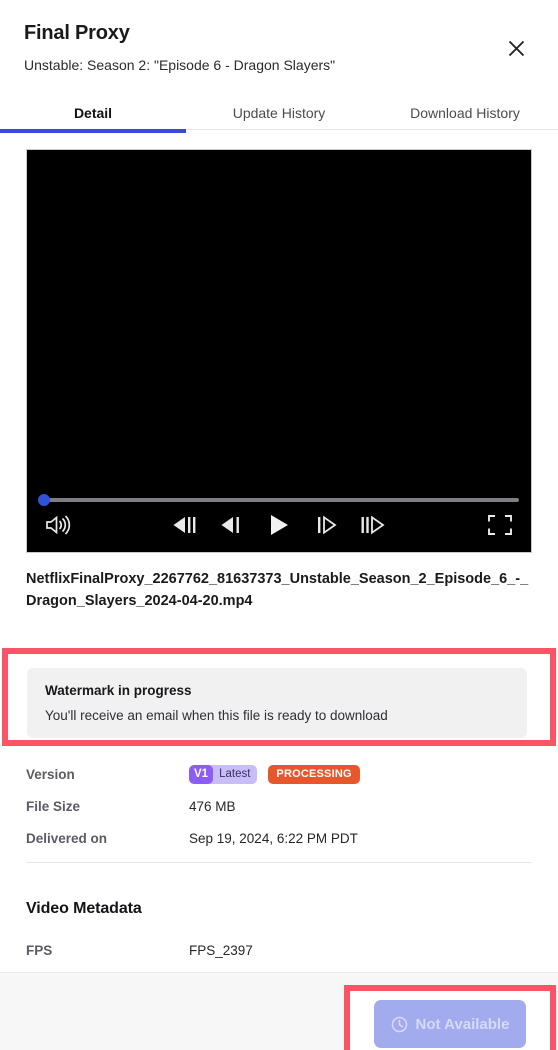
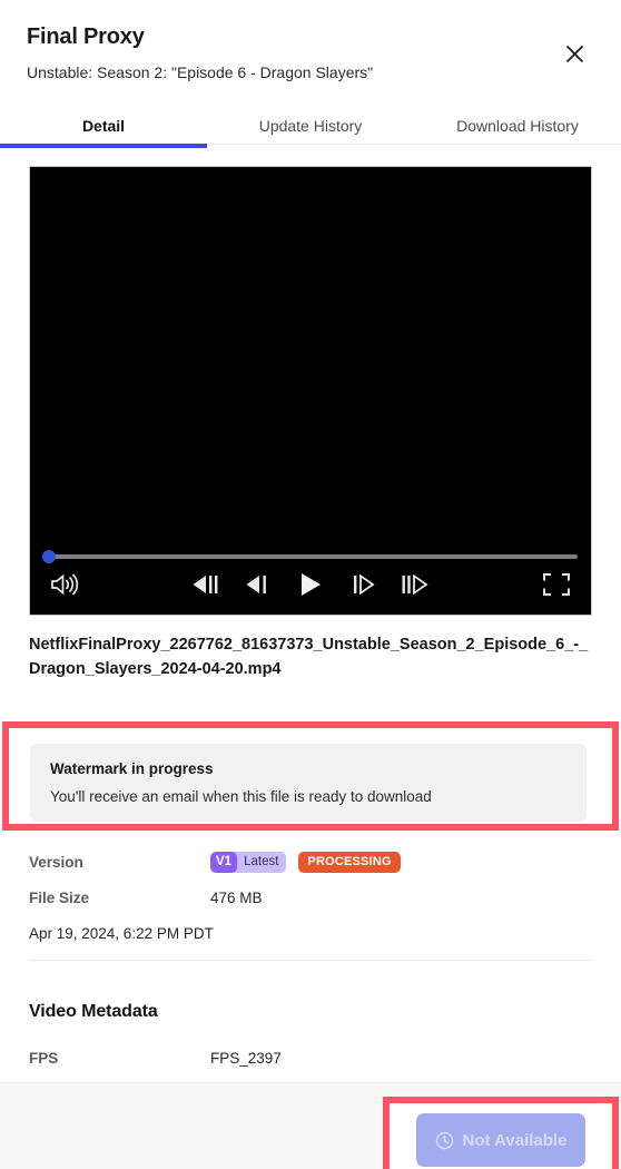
  Final Proxy
  Unstable: Season 2: "Episode 6 - Dragon Slayers"
  Detail
  Update History
  Download History
  NetflixFinalProxy_2267762_81637373_Unstable_Season_2_Episode_6_-_Dragon_Slayers_2024-04-20.mp4
  Watermark in progress
  You'll receive an email when this file is ready to download
  Version
  V1
  Latest
  PROCESSING
  File Size
  476 MB
- Delivered on
- Sep 19, 2024, 6:22 PM PDT
+ Apr 19, 2024, 6:22 PM PDT
  Video Metadata
  FPS
  FPS_2397
  Not Available
